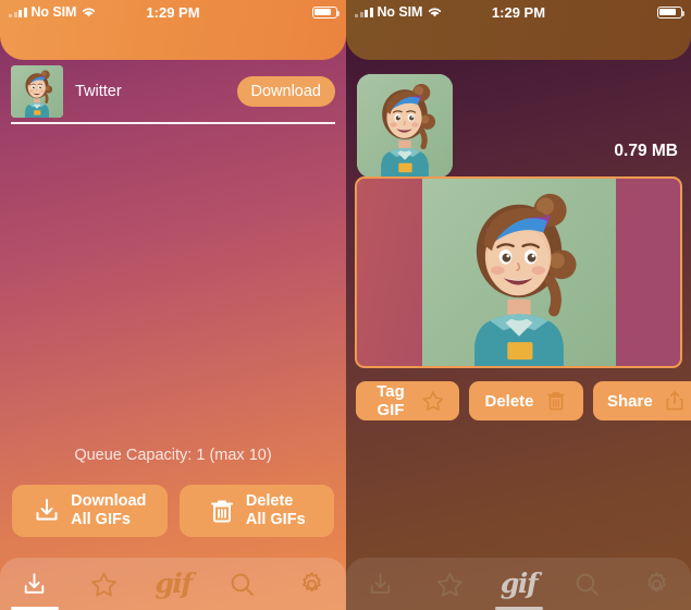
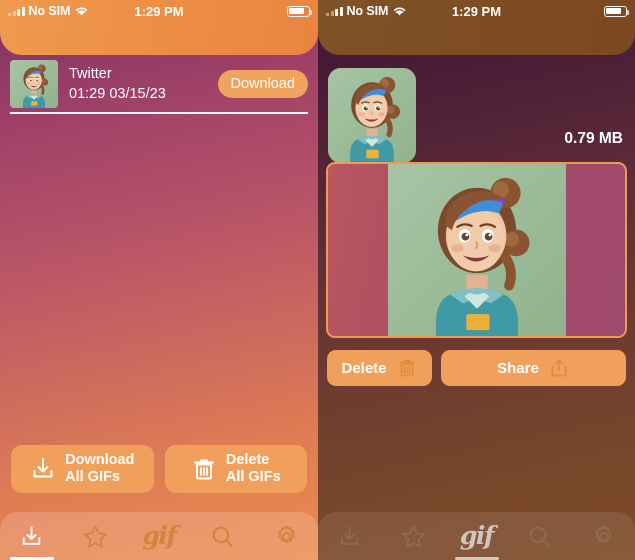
  No SIM
  1:29 PM
  Twitter
+ 01:29 03/15/23
  Download
- Queue Capacity: 1 (max 10)
  Download
  All GIFs
  Delete
  All GIFs
  gif
  No SIM
  1:29 PM
  0.79 MB
- Tag GIF
  Delete
  Share
  gif
